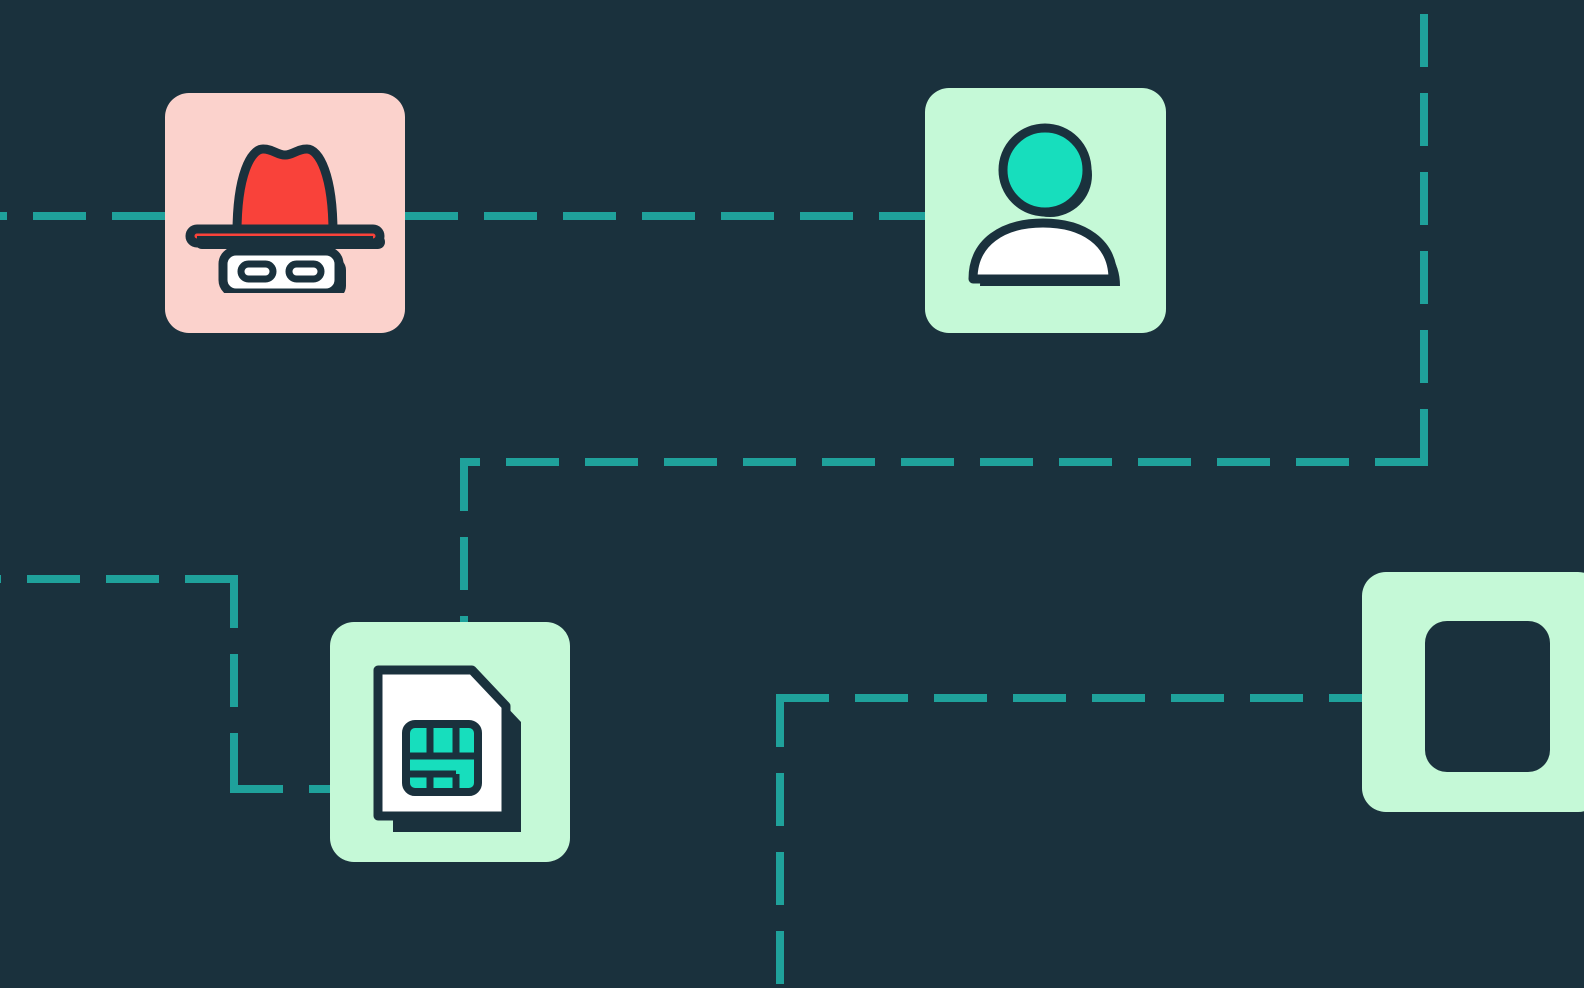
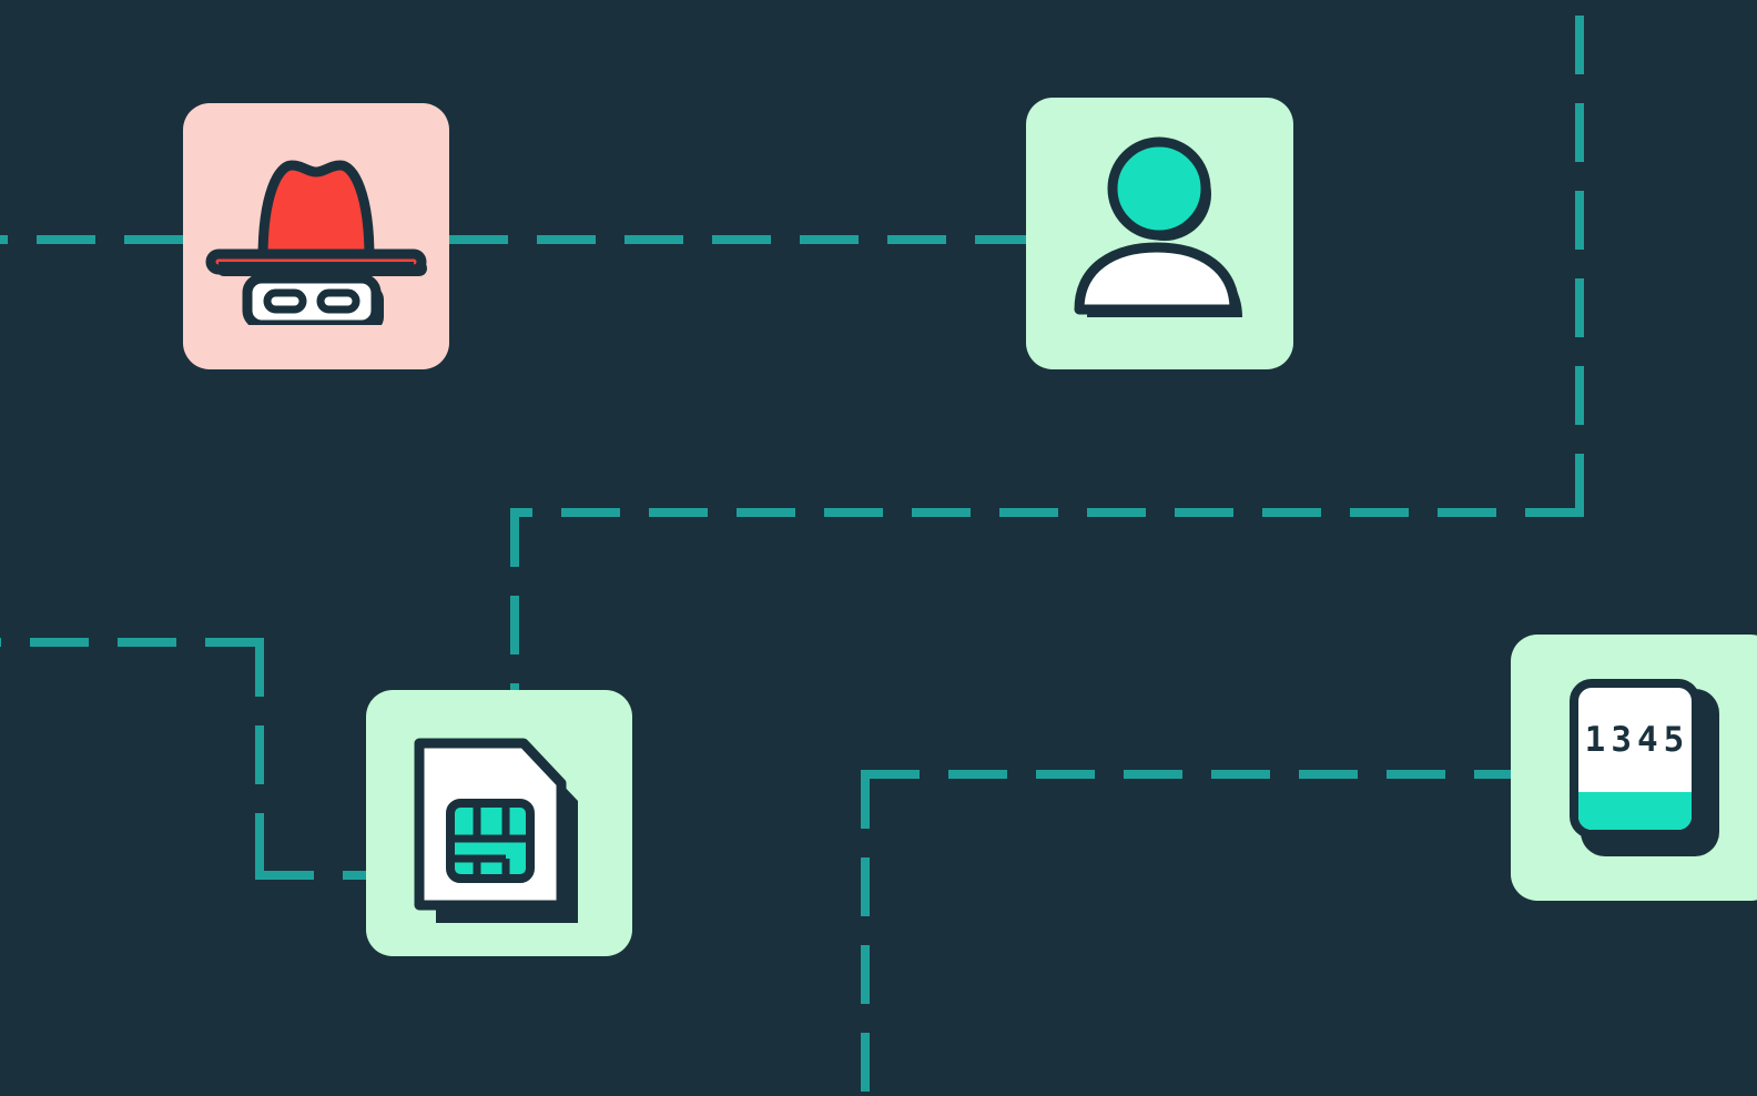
+ 1345
